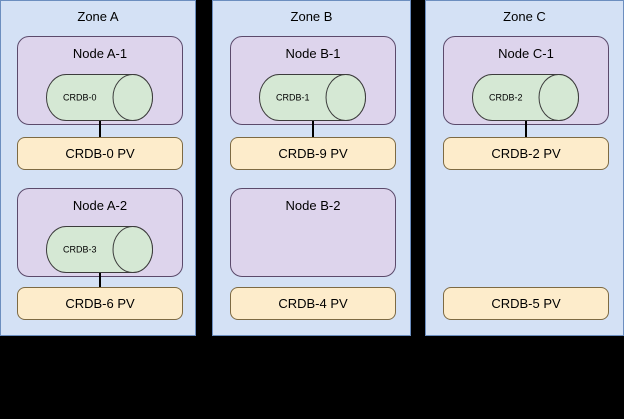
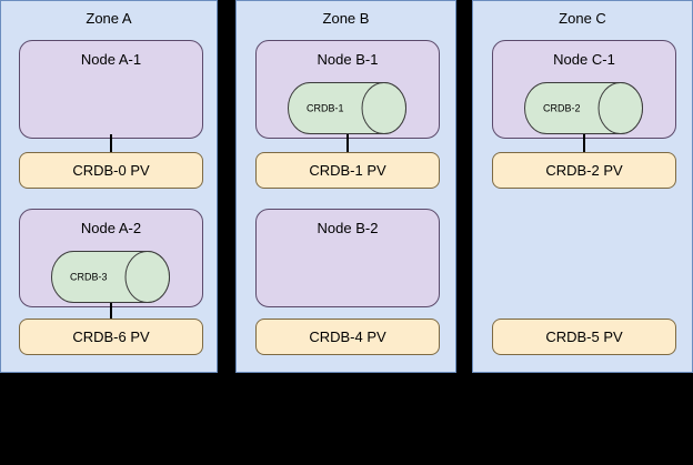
  Zone A
  Node A-1
- CRDB-0
  Node A-2
  CRDB-3
  CRDB-0 PV
  CRDB-6 PV
  Zone B
  Node B-1
  CRDB-1
  Node B-2
- CRDB-9 PV
+ CRDB-1 PV
  CRDB-4 PV
  Zone C
  Node C-1
  CRDB-2
  CRDB-2 PV
  CRDB-5 PV
